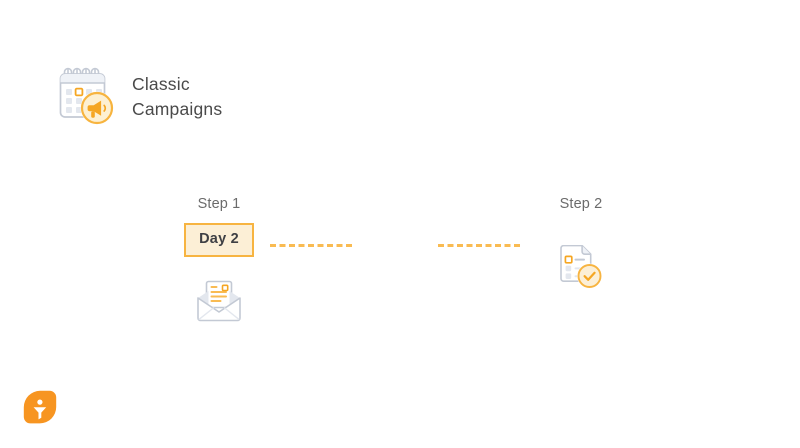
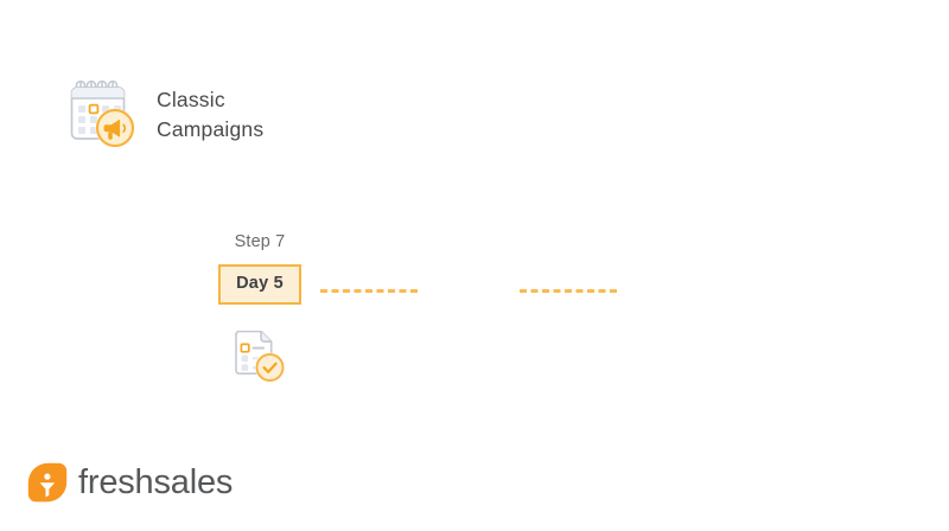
  Classic
  Campaigns
- Step 1
- Day 2
- Step 2
+ Step 7
+ Day 5
+ freshsales
